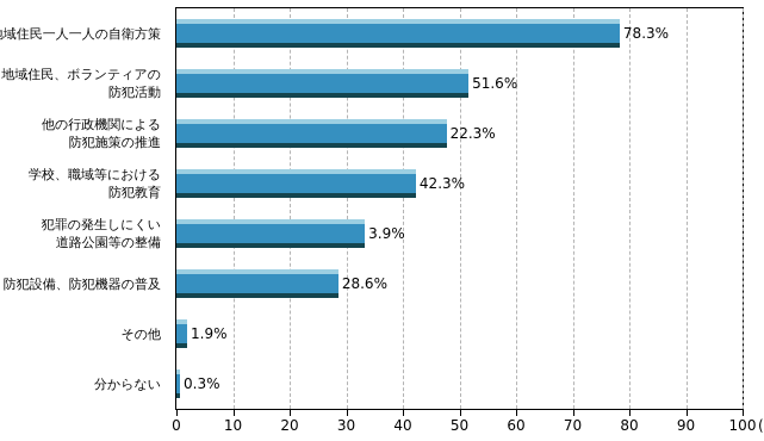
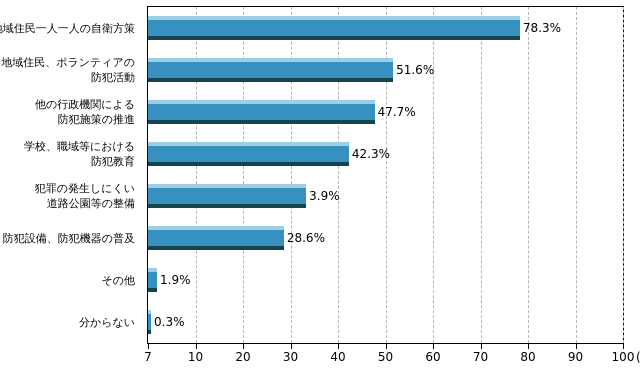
  域住民一人一人の自衛方策
  地域住民、ボランティアの
  防犯活動
  他の行政機関による
  防犯施策の推進
  学校、職域等における
  防犯教育
  犯罪の発生しにくい
  道路公園等の整備
  防犯設備、防犯機器の普及
  その他
  分からない
  78.3%
  51.6%
- 22.3%
+ 47.7%
  42.3%
  3.9%
  28.6%
  1.9%
  0.3%
- 0
+ 7
  10
  20
  30
  40
  50
  60
  70
  80
  90
  100
